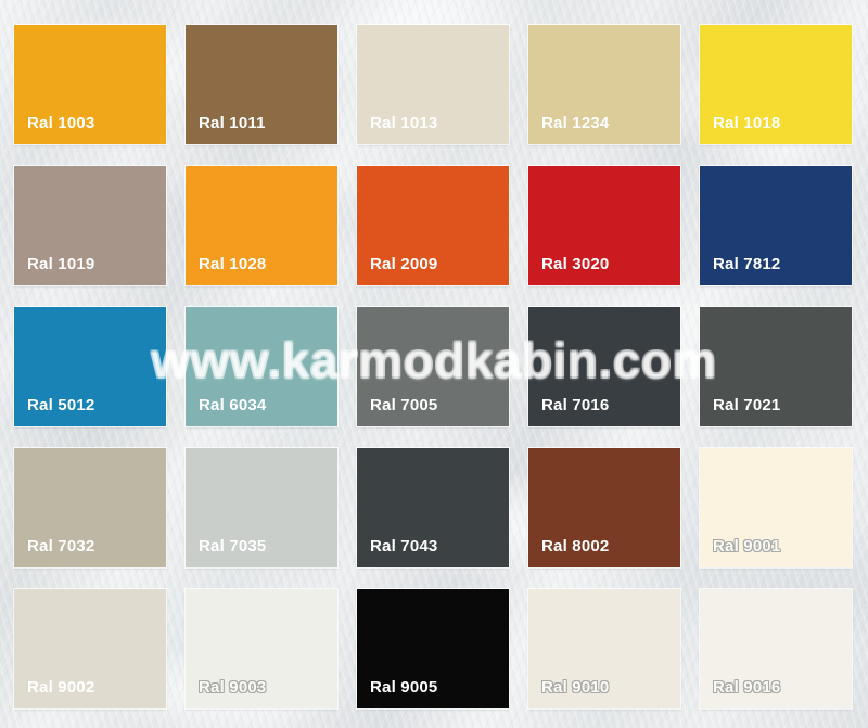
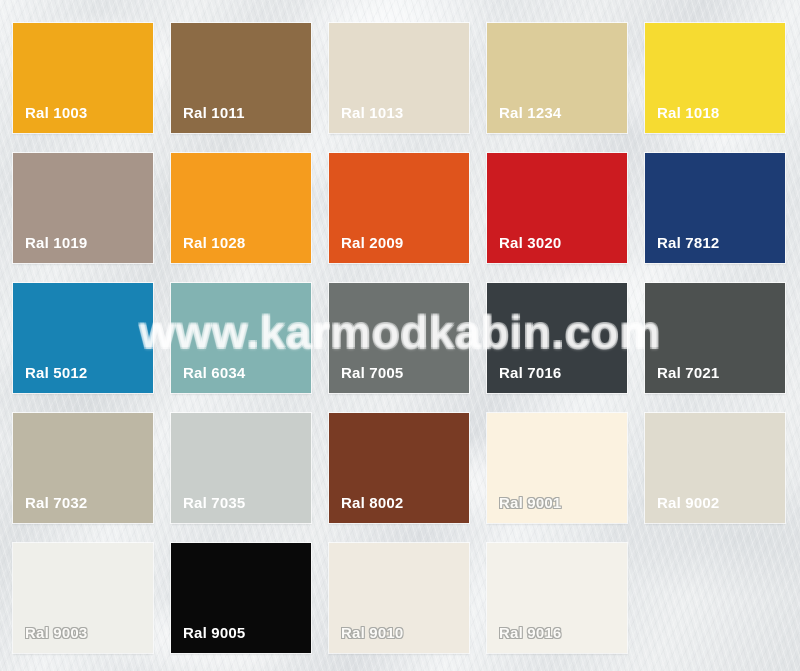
  Ral 1003
  Ral 1011
  Ral 1013
  Ral 1234
  Ral 1018
  Ral 1019
  Ral 1028
  Ral 2009
  Ral 3020
  Ral 7812
  Ral 5012
  Ral 6034
  Ral 7005
  Ral 7016
  Ral 7021
  Ral 7032
  Ral 7035
- Ral 7043
  Ral 8002
  Ral 9001
  Ral 9002
  Ral 9003
  Ral 9005
  Ral 9010
  Ral 9016
  www.karmodkabin.com
